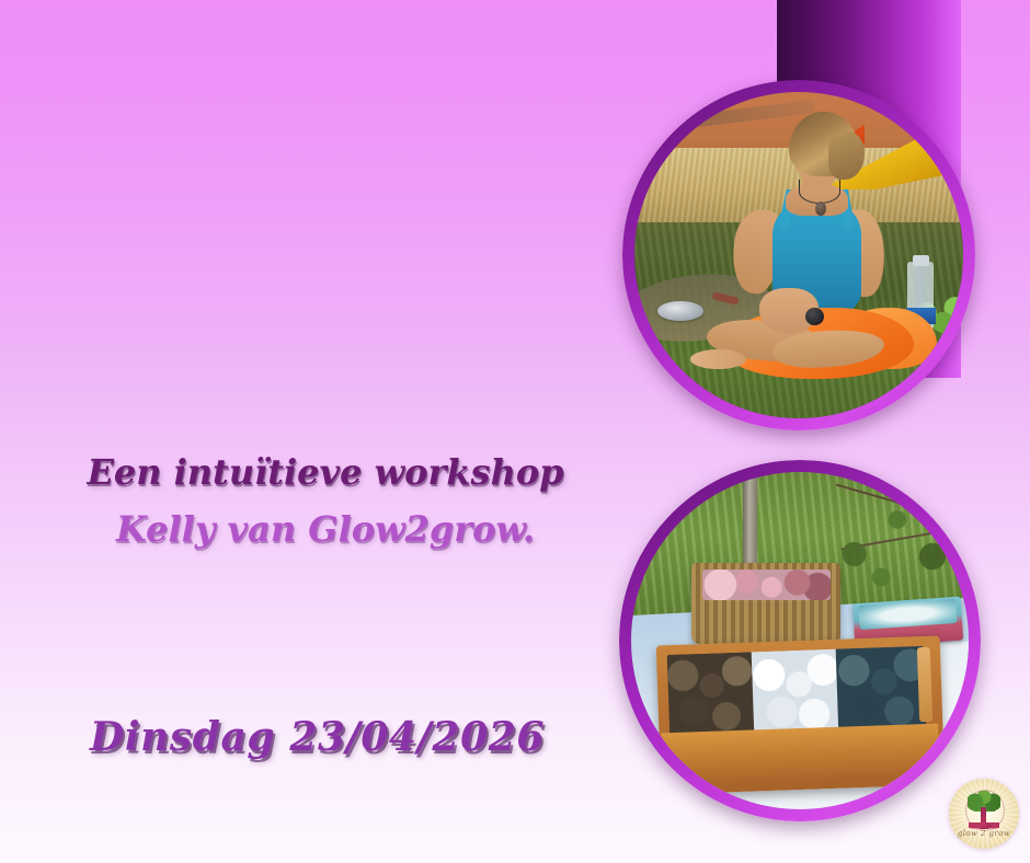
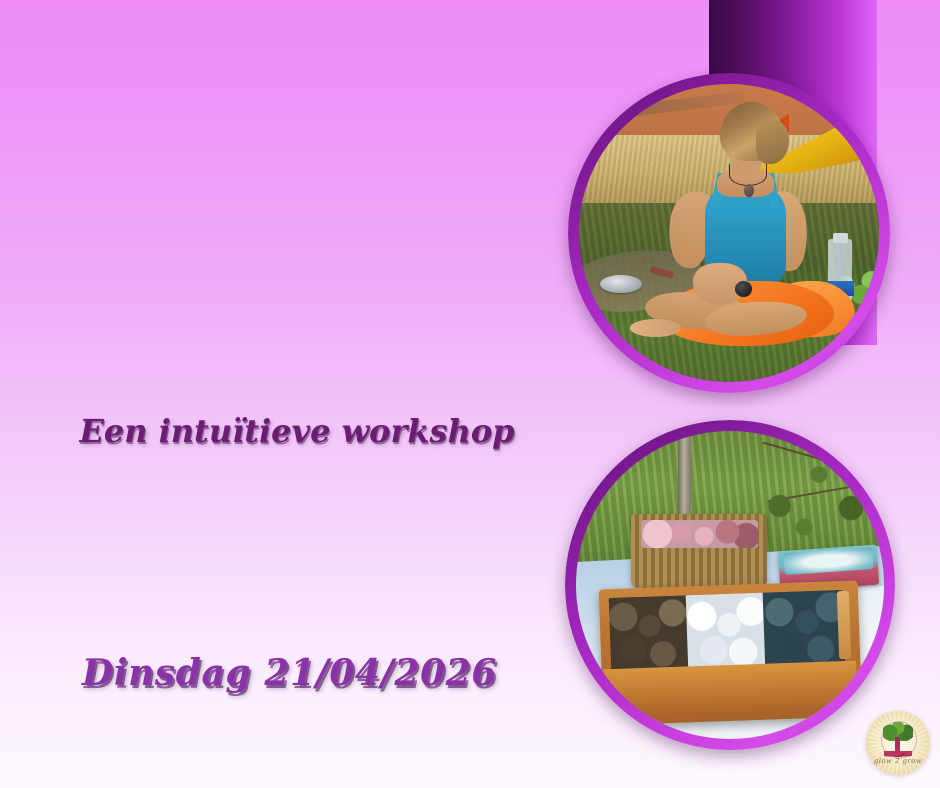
  Een intuïtieve workshop
- Kelly van Glow2grow.
- Dinsdag 23/04/2026
+ Dinsdag 21/04/2026
  glow 2 grow
